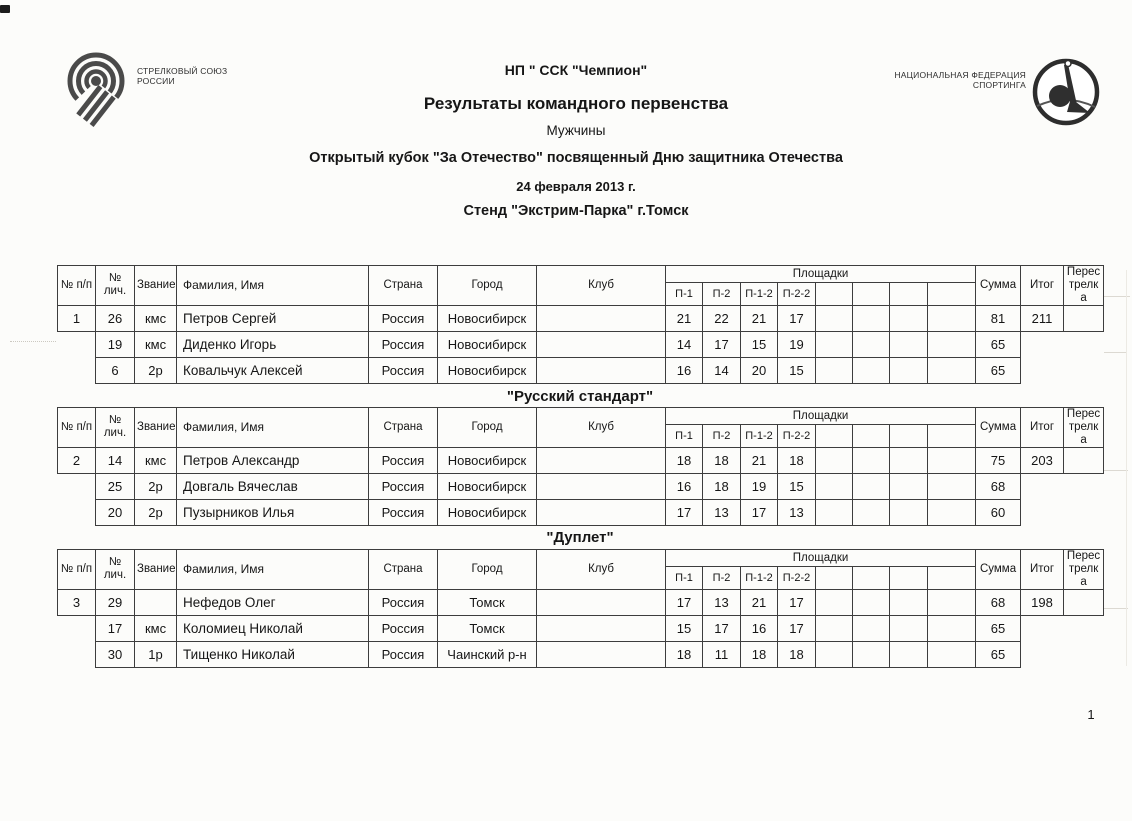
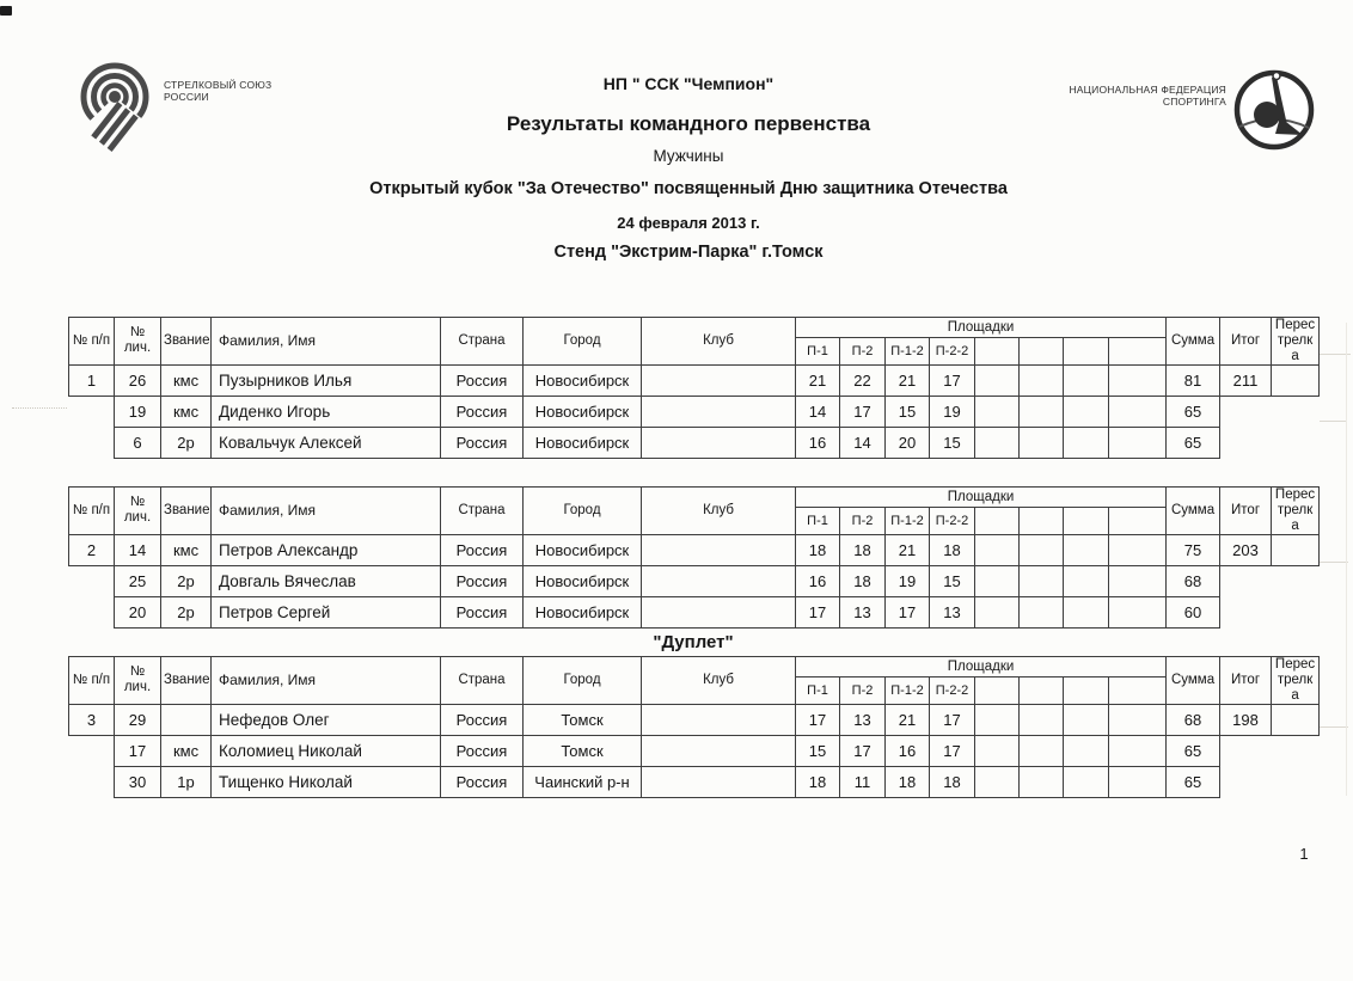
  СТРЕЛКОВЫЙ СОЮЗ
  РОССИИ
  НАЦИОНАЛЬНАЯ ФЕДЕРАЦИЯ
  СПОРТИНГА
  НП " ССК "Чемпион"
  Результаты командного первенства
  Мужчины
  Открытый кубок "За Отечество" посвященный Дню защитника Отечества
  24 февраля 2013 г.
  Стенд "Экстрим-Парка" г.Томск
- "Русский стандарт"
  "Дуплет"
  № п/п	№ лич.	Звание	Фамилия, Имя	Страна	Город	Клуб	Площадки	Сумма	Итог	Перестрелка
  П-1	П-2	П-1-2	П-2-2
- 1	26	кмс	Петров Сергей	Россия	Новосибирск		21	22	21	17					81	211
+ 1	26	кмс	Пузырников Илья	Россия	Новосибирск		21	22	21	17					81	211
  	19	кмс	Диденко Игорь	Россия	Новосибирск		14	17	15	19					65
  	6	2р	Ковальчук Алексей	Россия	Новосибирск		16	14	20	15					65
  № п/п	№ лич.	Звание	Фамилия, Имя	Страна	Город	Клуб	Площадки	Сумма	Итог	Перестрелка
  П-1	П-2	П-1-2	П-2-2
  2	14	кмс	Петров Александр	Россия	Новосибирск		18	18	21	18					75	203
  	25	2р	Довгаль Вячеслав	Россия	Новосибирск		16	18	19	15					68
- 	20	2р	Пузырников Илья	Россия	Новосибирск		17	13	17	13					60
+ 	20	2р	Петров Сергей	Россия	Новосибирск		17	13	17	13					60
  № п/п	№ лич.	Звание	Фамилия, Имя	Страна	Город	Клуб	Площадки	Сумма	Итог	Перестрелка
  П-1	П-2	П-1-2	П-2-2
  3	29		Нефедов Олег	Россия	Томск		17	13	21	17					68	198
  	17	кмс	Коломиец Николай	Россия	Томск		15	17	16	17					65
  	30	1р	Тищенко Николай	Россия	Чаинский р-н		18	11	18	18					65
  1
